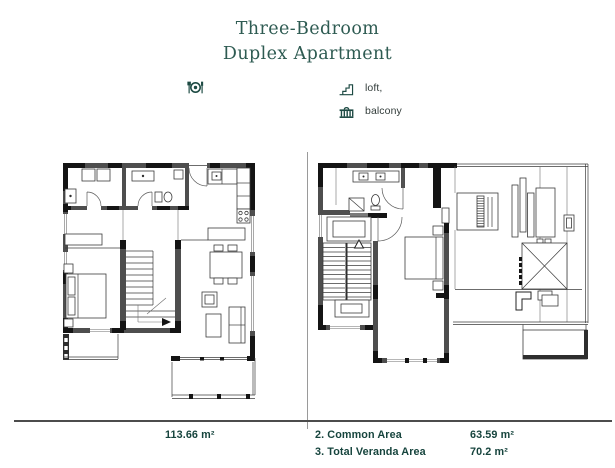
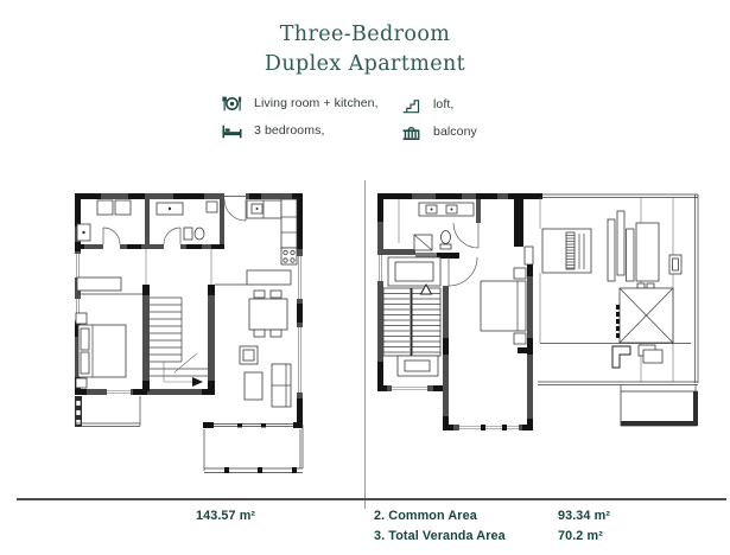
  Three-Bedroom
  Duplex Apartment
+ Living room + kitchen,
+ 3 bedrooms,
  loft,
  balcony
- 113.66 m²
+ 143.57 m²
  2. Common Area
- 63.59 m²
+ 93.34 m²
  3. Total Veranda Area
  70.2 m²
